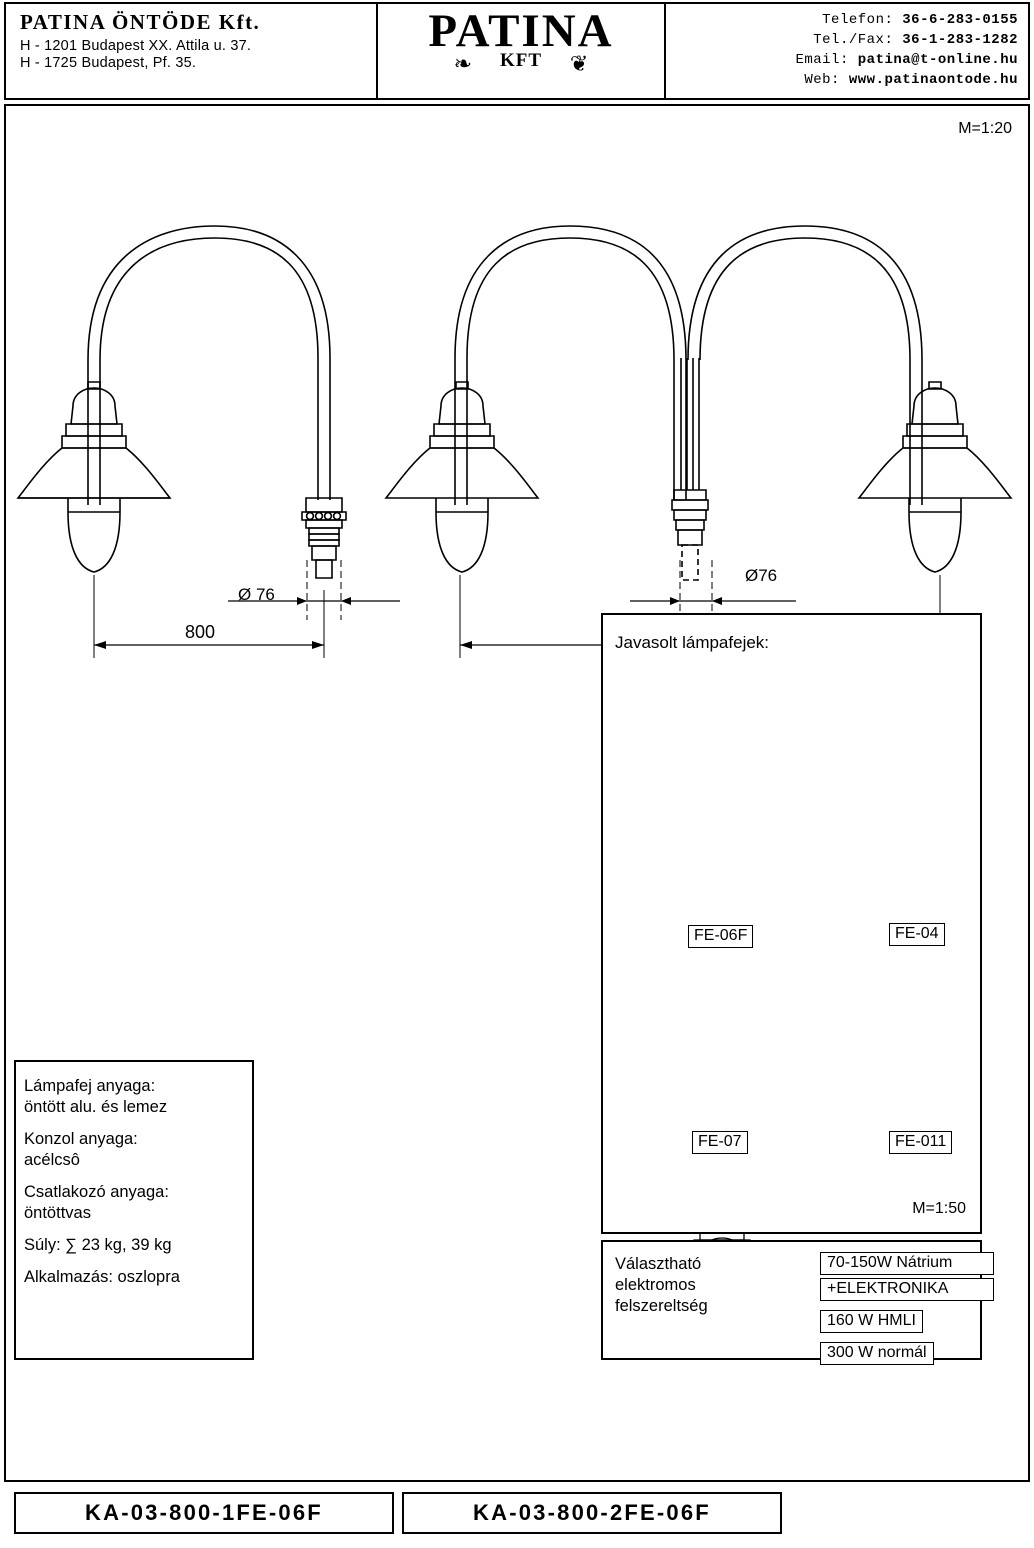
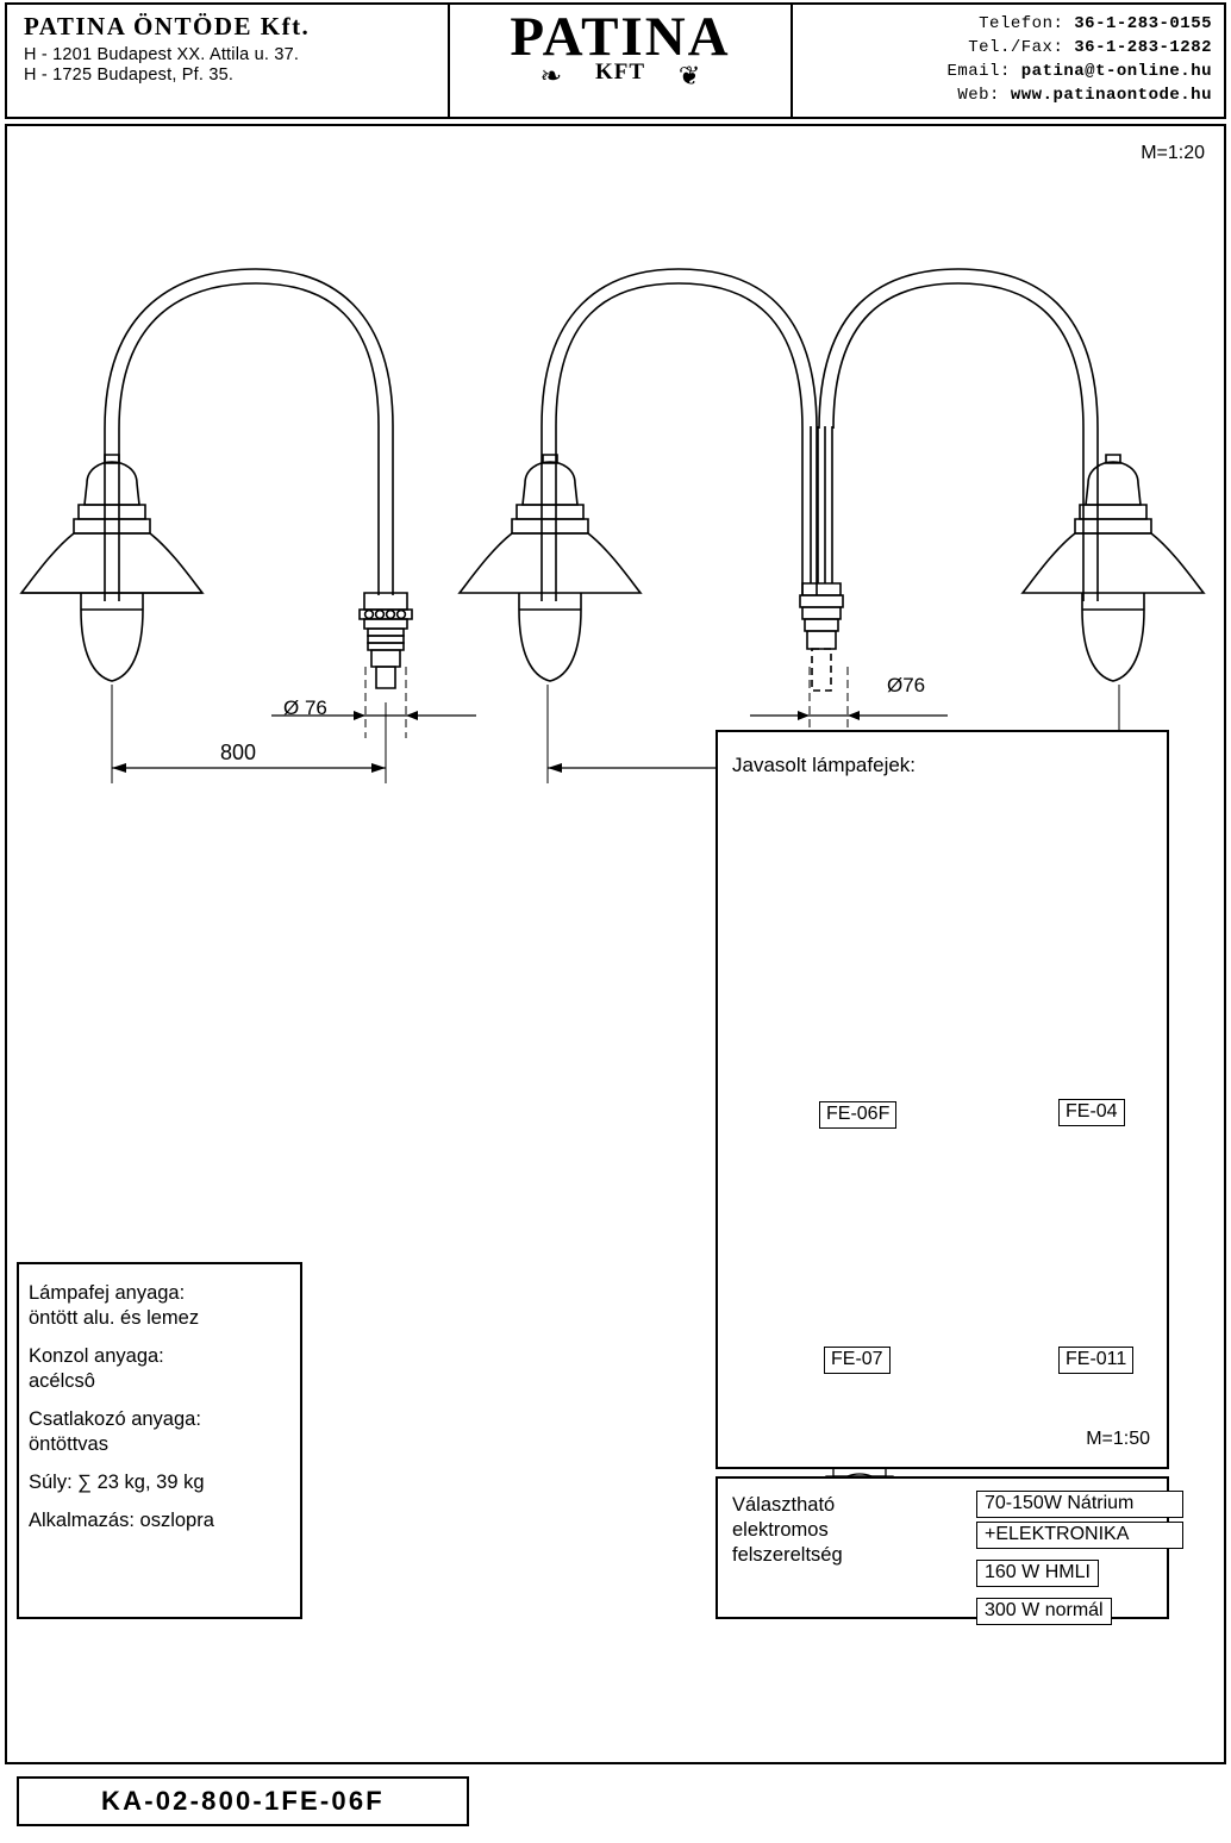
  PATINA ÖNTÖDE Kft.
  H - 1201 Budapest XX. Attila u. 37.
  H - 1725 Budapest, Pf. 35.
  PATINA
  KFT
  ❧ ❦
- Telefon: 36-6-283-0155
+ Telefon: 36-1-283-0155
  Tel./Fax: 36-1-283-1282
  Email: patina@t-online.hu
  Web: www.patinaontode.hu
  M=1:20
  Ø 76
  800
  Ø76
  Lámpafej anyaga:
  öntött alu. és lemez
  Konzol anyaga:
  acélcsô
  Csatlakozó anyaga:
  öntöttvas
  Súly: ∑ 23 kg, 39 kg
  Alkalmazás: oszlopra
  Javasolt lámpafejek:
  M=1:50
  FE-06F
  FE-04
  FE-07
  FE-011
  Választható
  elektromos
  felszereltség
  70-150W Nátrium
  +ELEKTRONIKA
  160 W HMLI
  300 W normál
- KA-03-800-1FE-06F
+ KA-02-800-1FE-06F
- KA-03-800-2FE-06F
